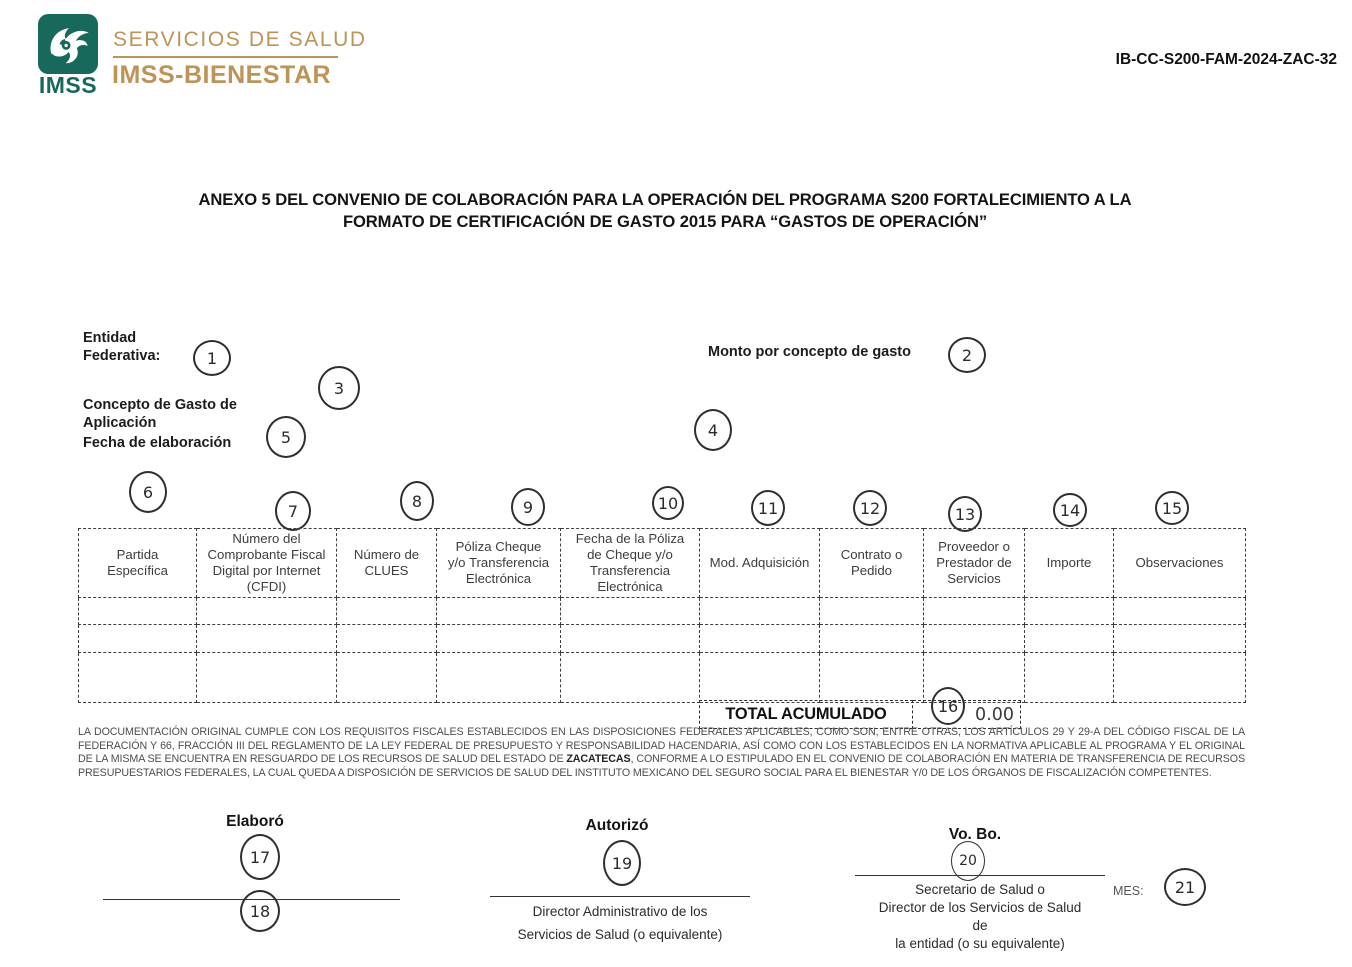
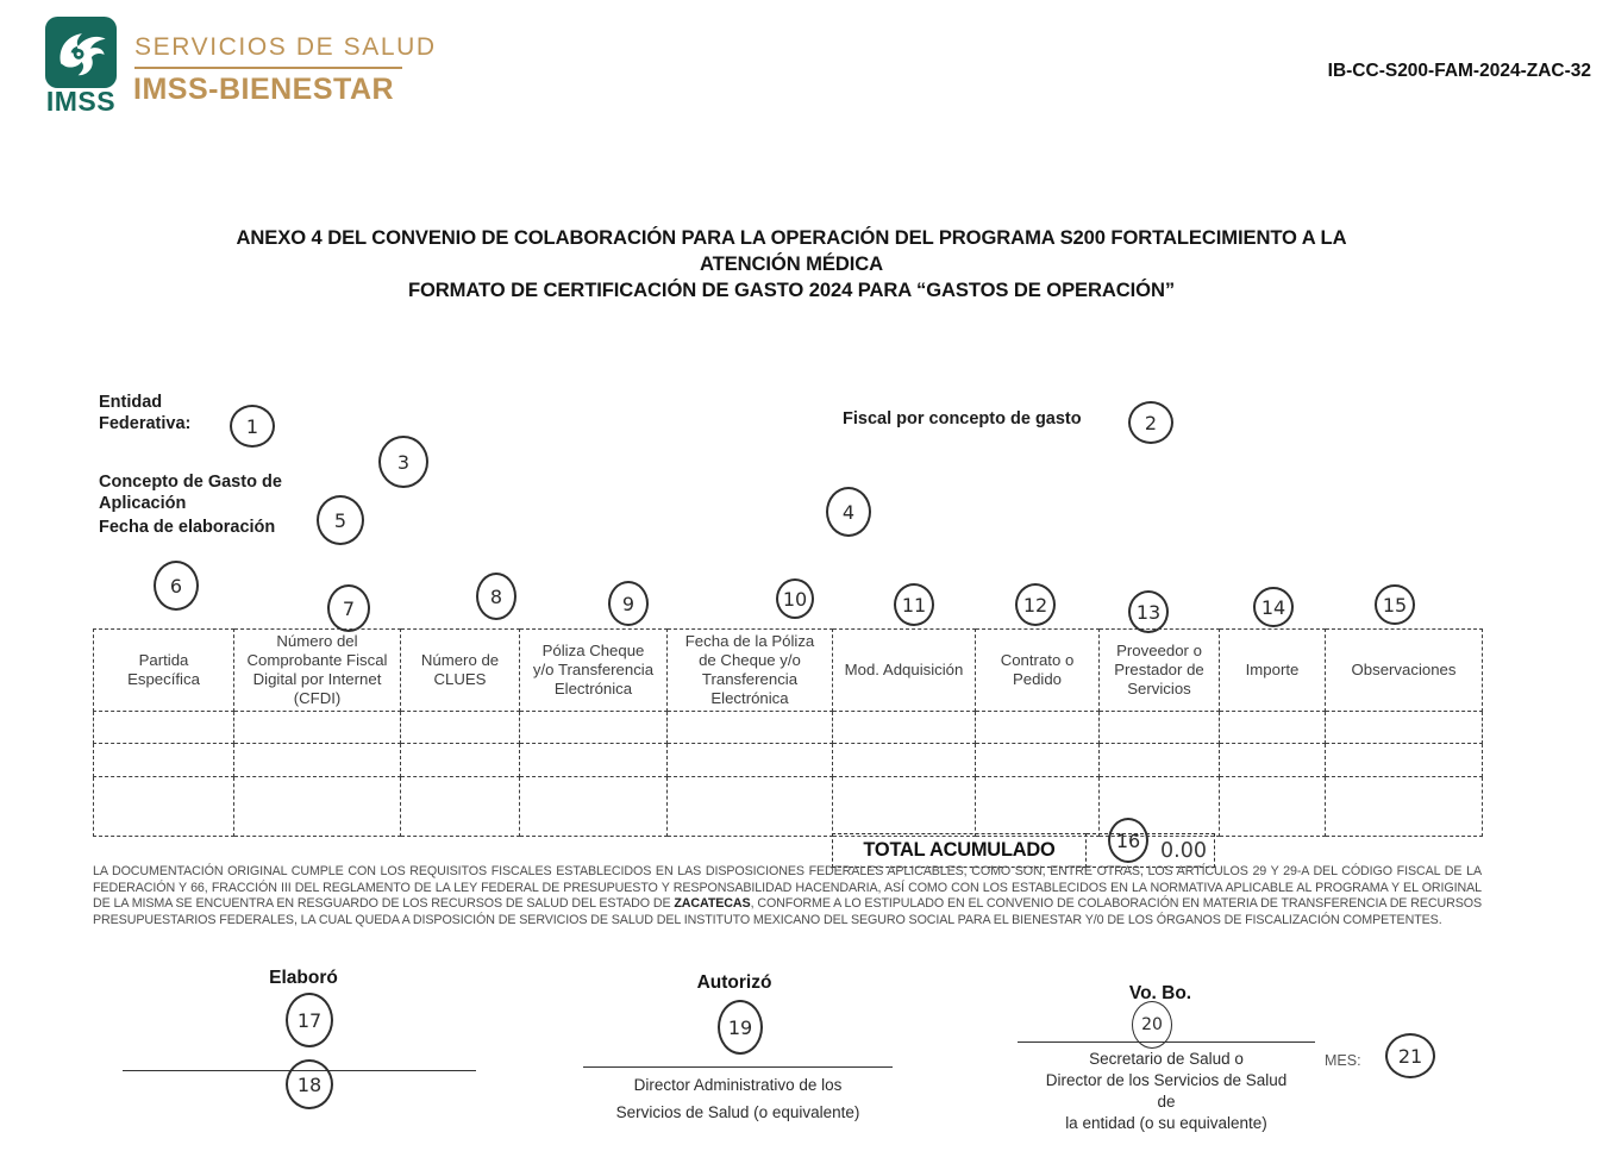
  IMSS
  SERVICIOS DE SALUD
  IMSS-BIENESTAR
  IB-CC-S200-FAM-2024-ZAC-32
- ANEXO 5 DEL CONVENIO DE COLABORACIÓN PARA LA OPERACIÓN DEL PROGRAMA S200 FORTALECIMIENTO A LA
+ ANEXO 4 DEL CONVENIO DE COLABORACIÓN PARA LA OPERACIÓN DEL PROGRAMA S200 FORTALECIMIENTO A LA
+ ATENCIÓN MÉDICA
- FORMATO DE CERTIFICACIÓN DE GASTO 2015 PARA “GASTOS DE OPERACIÓN”
+ FORMATO DE CERTIFICACIÓN DE GASTO 2024 PARA “GASTOS DE OPERACIÓN”
  Entidad Federativa:
- Monto por concepto de gasto
+ Fiscal por concepto de gasto
  Concepto de Gasto de Aplicación
  Fecha de elaboración
  1
  2
  3
  4
  5
  6
  7
  8
  9
  10
  11
  12
  13
  14
  15
  Partida Específica	Número del Comprobante Fiscal Digital por Internet (CFDI)	Número de CLUES	Póliza Cheque y/o Transferencia Electrónica	Fecha de la Póliza de Cheque y/o Transferencia Electrónica	Mod. Adquisición	Contrato o Pedido	Proveedor o Prestador de Servicios	Importe	Observaciones
  TOTAL ACUMULADO
  0.00
  16
  LA DOCUMENTACIÓN ORIGINAL CUMPLE CON LOS REQUISITOS FISCALES ESTABLECIDOS EN LAS DISPOSICIONES FEDERALES APLICABLES, COMO SON, ENTRE OTRAS, LOS ARTÍCULOS 29 Y 29-A DEL CÓDIGO FISCAL DE LA FEDERACIÓN Y 66, FRACCIÓN III DEL REGLAMENTO DE LA LEY FEDERAL DE PRESUPUESTO Y RESPONSABILIDAD HACENDARIA, ASÍ COMO CON LOS ESTABLECIDOS EN LA NORMATIVA APLICABLE AL PROGRAMA Y EL ORIGINAL DE LA MISMA SE ENCUENTRA EN RESGUARDO DE LOS RECURSOS DE SALUD DEL ESTADO DE ZACATECAS, CONFORME A LO ESTIPULADO EN EL CONVENIO DE COLABORACIÓN EN MATERIA DE TRANSFERENCIA DE RECURSOS PRESUPUESTARIOS FEDERALES, LA CUAL QUEDA A DISPOSICIÓN DE SERVICIOS DE SALUD DEL INSTITUTO MEXICANO DEL SEGURO SOCIAL PARA EL BIENESTAR Y/0 DE LOS ÓRGANOS DE FISCALIZACIÓN COMPETENTES.
  Elaboró
  17
  18
  Autorizó
  19
  Director Administrativo de los
  Servicios de Salud (o equivalente)
  Vo. Bo.
  20
  Secretario de Salud o
  Director de los Servicios de Salud
  de
  la entidad (o su equivalente)
  MES:
  21
